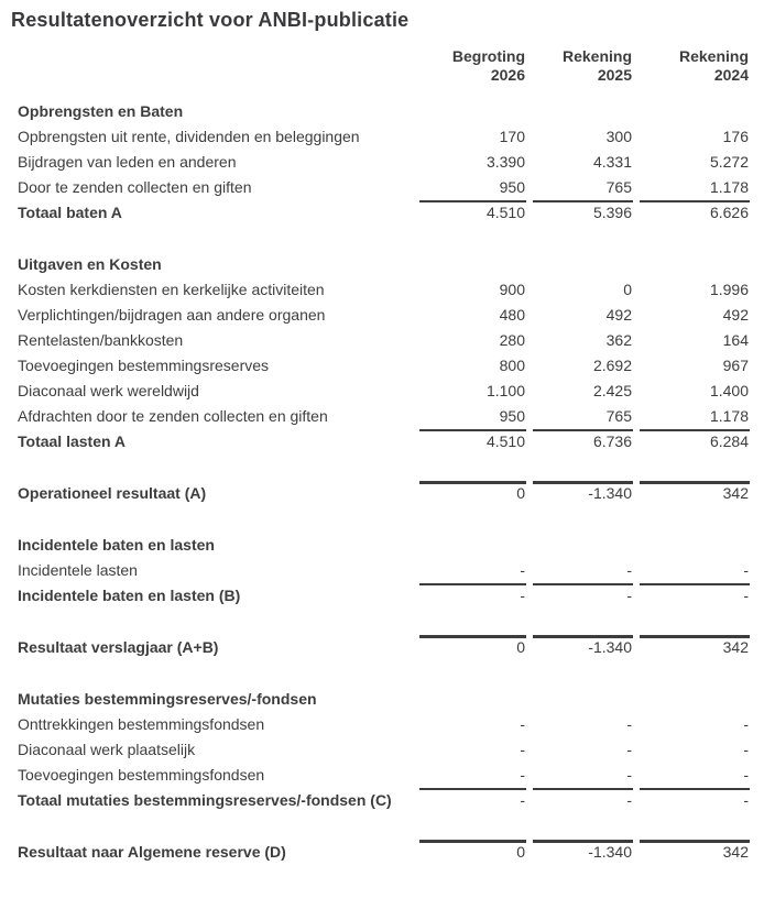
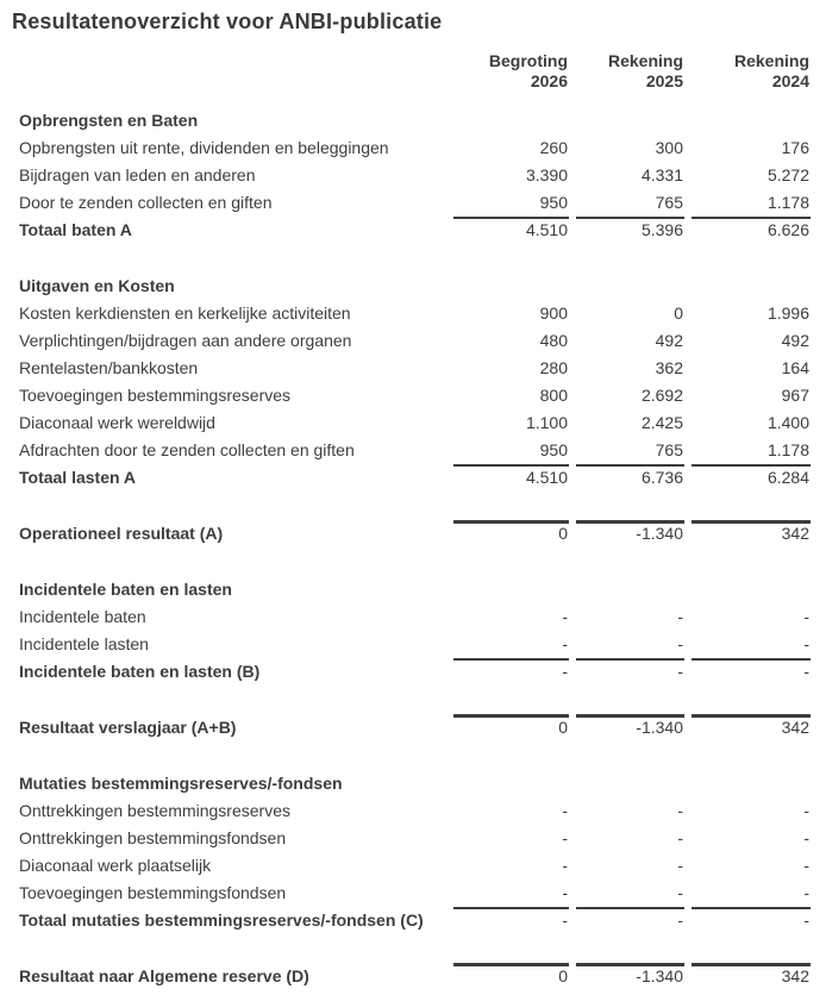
  Resultatenoverzicht voor ANBI-publicatie
  	Begroting 2026	Rekening 2025	Rekening 2024
  Opbrengsten en Baten
- Opbrengsten uit rente, dividenden en beleggingen	170	300	176
+ Opbrengsten uit rente, dividenden en beleggingen	260	300	176
  Bijdragen van leden en anderen	3.390	4.331	5.272
  Door te zenden collecten en giften	950	765	1.178
  Totaal baten A	4.510	5.396	6.626
  Uitgaven en Kosten
  Kosten kerkdiensten en kerkelijke activiteiten	900	0	1.996
  Verplichtingen/bijdragen aan andere organen	480	492	492
  Rentelasten/bankkosten	280	362	164
  Toevoegingen bestemmingsreserves	800	2.692	967
  Diaconaal werk wereldwijd	1.100	2.425	1.400
  Afdrachten door te zenden collecten en giften	950	765	1.178
  Totaal lasten A	4.510	6.736	6.284
  Operationeel resultaat (A)	0	-1.340	342
  Incidentele baten en lasten
+ Incidentele baten	-	-	-
  Incidentele lasten	-	-	-
  Incidentele baten en lasten (B)	-	-	-
  Resultaat verslagjaar (A+B)	0	-1.340	342
  Mutaties bestemmingsreserves/-fondsen
+ Onttrekkingen bestemmingsreserves	-	-	-
  Onttrekkingen bestemmingsfondsen	-	-	-
  Diaconaal werk plaatselijk	-	-	-
  Toevoegingen bestemmingsfondsen	-	-	-
  Totaal mutaties bestemmingsreserves/-fondsen (C)	-	-	-
  Resultaat naar Algemene reserve (D)	0	-1.340	342
